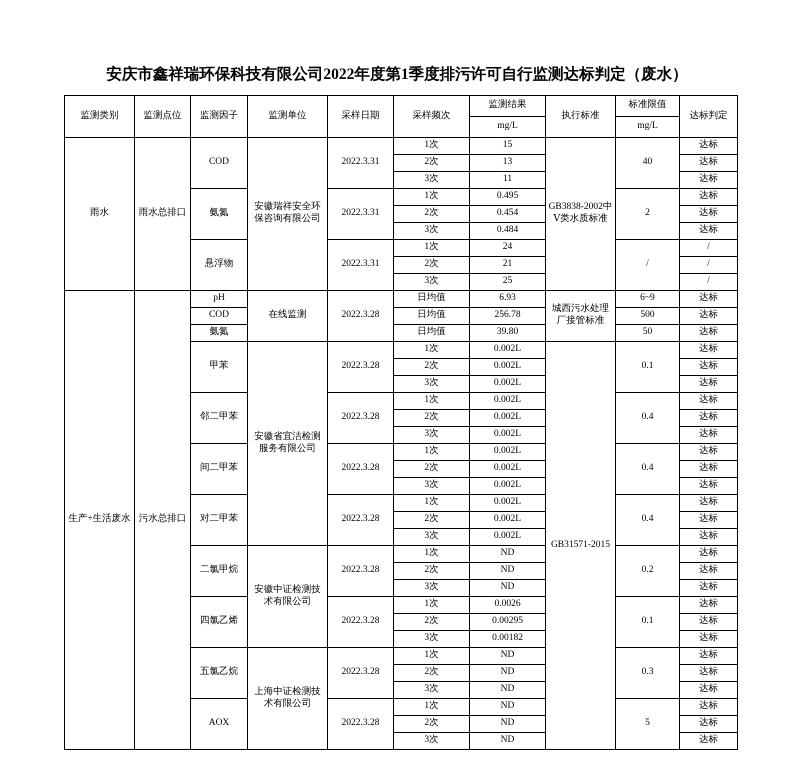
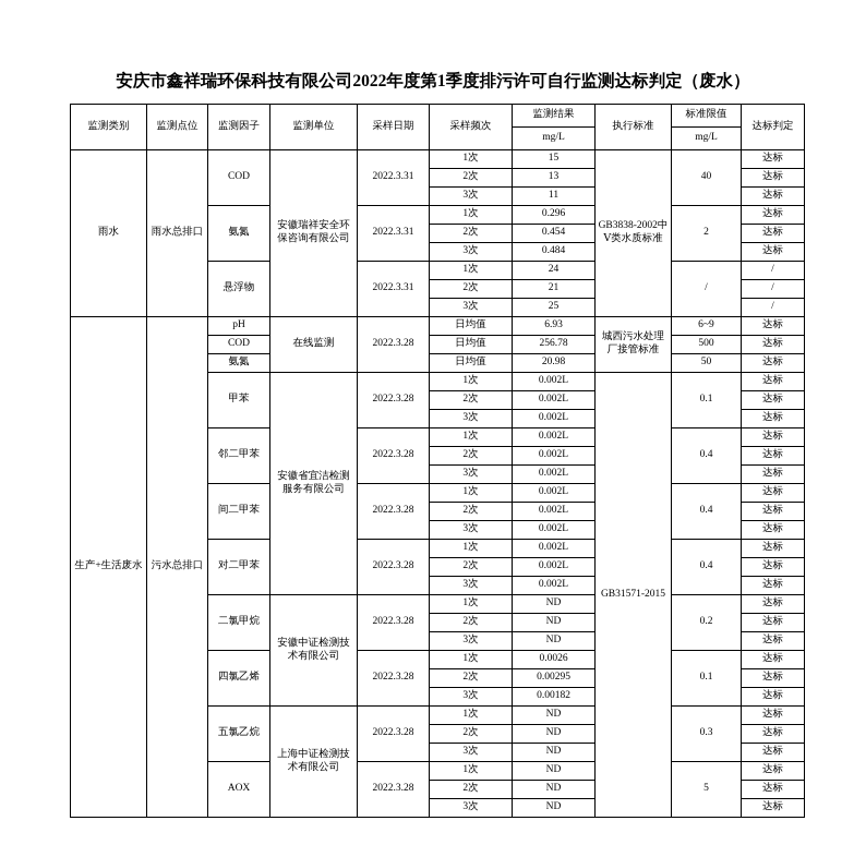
  安庆市鑫祥瑞环保科技有限公司2022年度第1季度排污许可自行监测达标判定（废水）
  监测类别	监测点位	监测因子	监测单位	采样日期	采样频次	监测结果	执行标准	标准限值	达标判定
  mg/L	mg/L
  雨水	雨水总排口	COD	安徽瑞祥安全环保咨询有限公司	2022.3.31	1次	15	GB3838-2002中Ⅴ类水质标准	40	达标
  2次	13	达标
  3次	11	达标
- 氨氮	2022.3.31	1次	0.495	2	达标
+ 氨氮	2022.3.31	1次	0.296	2	达标
  2次	0.454	达标
  3次	0.484	达标
  悬浮物	2022.3.31	1次	24	/	/
  2次	21	/
  3次	25	/
  生产+生活废水	污水总排口	pH	在线监测	2022.3.28	日均值	6.93	城西污水处理厂接管标准	6~9	达标
  COD	日均值	256.78	500	达标
- 氨氮	日均值	39.80	50	达标
+ 氨氮	日均值	20.98	50	达标
  甲苯	安徽省宜洁检测服务有限公司	2022.3.28	1次	0.002L	GB31571-2015	0.1	达标
  2次	0.002L	达标
  3次	0.002L	达标
  邻二甲苯	2022.3.28	1次	0.002L	0.4	达标
  2次	0.002L	达标
  3次	0.002L	达标
  间二甲苯	2022.3.28	1次	0.002L	0.4	达标
  2次	0.002L	达标
  3次	0.002L	达标
  对二甲苯	2022.3.28	1次	0.002L	0.4	达标
  2次	0.002L	达标
  3次	0.002L	达标
  二氯甲烷	安徽中证检测技术有限公司	2022.3.28	1次	ND	0.2	达标
  2次	ND	达标
  3次	ND	达标
  四氯乙烯	2022.3.28	1次	0.0026	0.1	达标
  2次	0.00295	达标
  3次	0.00182	达标
  五氯乙烷	上海中证检测技术有限公司	2022.3.28	1次	ND	0.3	达标
  2次	ND	达标
  3次	ND	达标
  AOX	2022.3.28	1次	ND	5	达标
  2次	ND	达标
  3次	ND	达标
